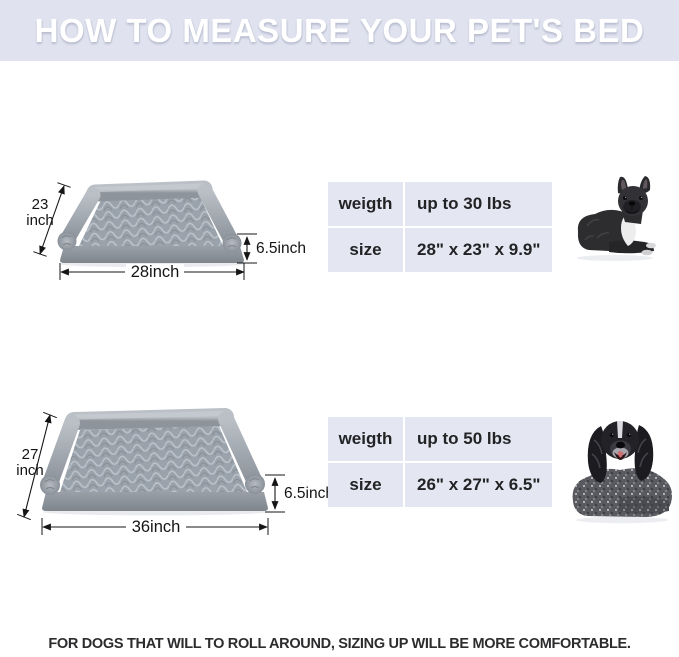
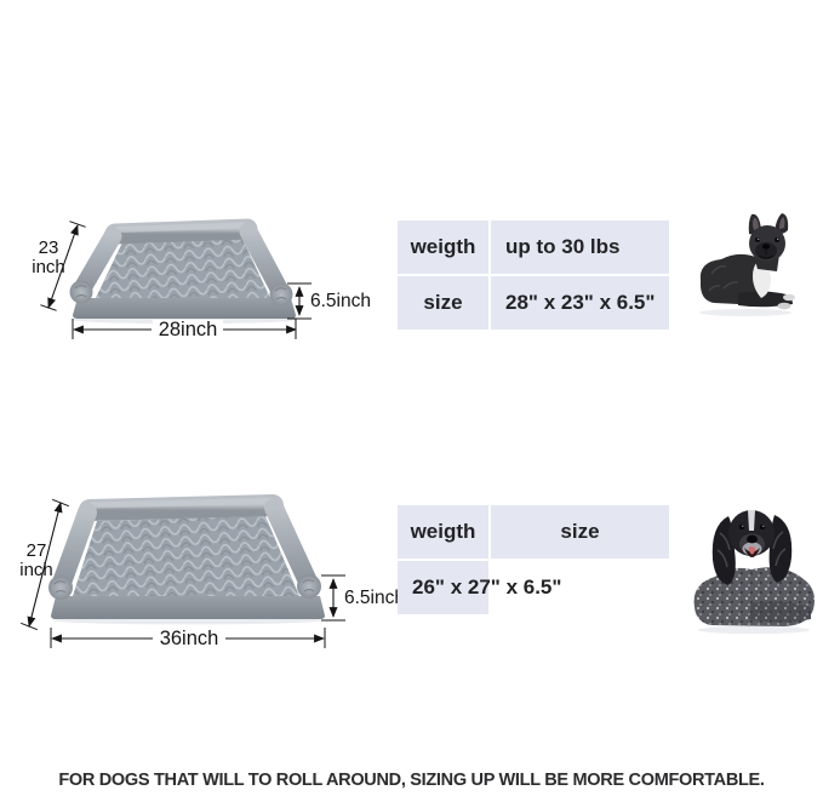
- HOW TO MEASURE YOUR PET'S BED
  23
  inch
  28inch
  6.5inch
  27
  inch
  36inch
  6.5inc
  weigth
  up to 30 lbs
  size
- 28" x 23" x 9.9"
+ 28" x 23" x 6.5"
  weigth
- up to 50 lbs
  size
  26" x 27" x 6.5"
  FOR DOGS THAT WILL TO ROLL AROUND, SIZING UP WILL BE MORE COMFORTABLE.
